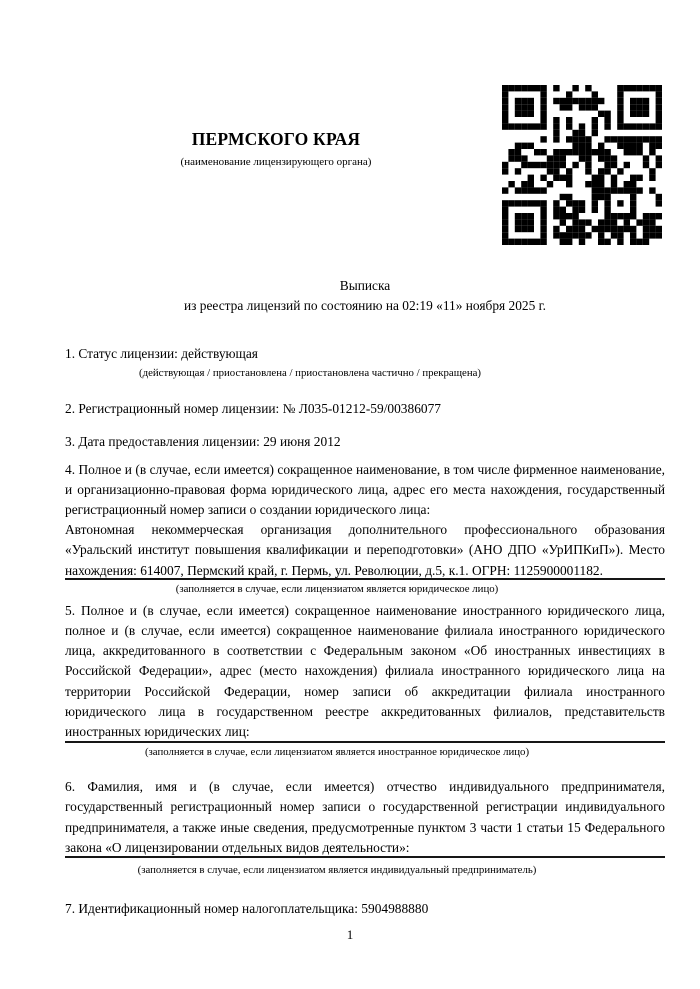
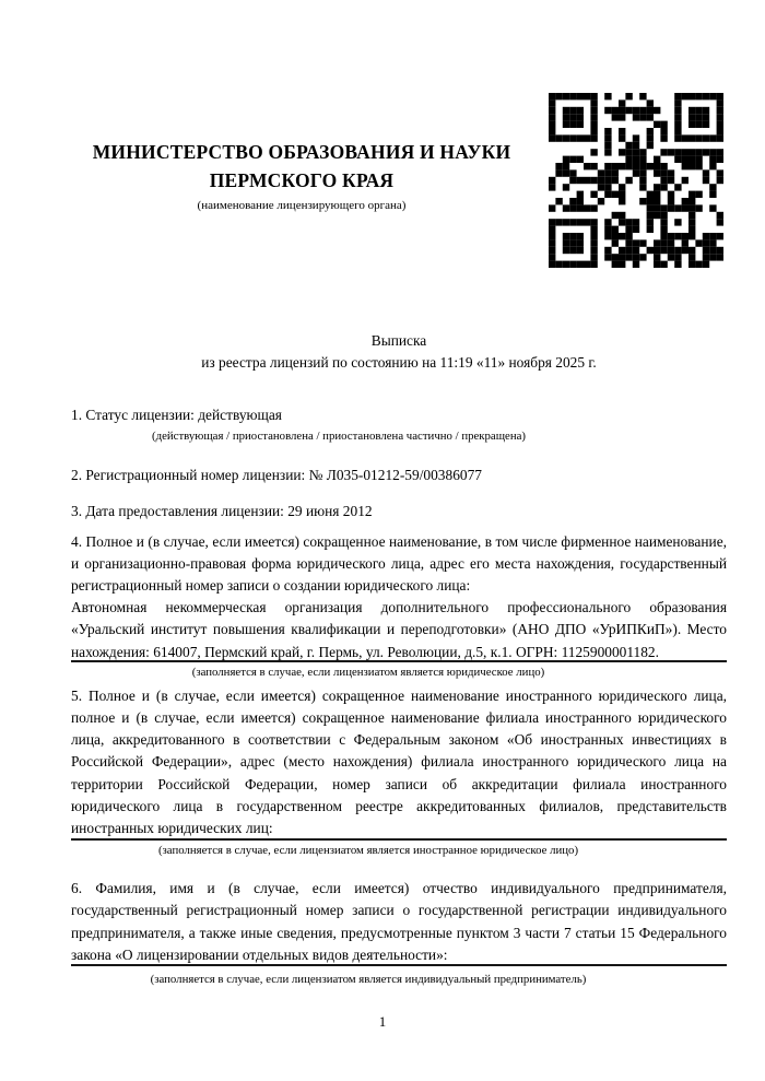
+ МИНИСТЕРСТВО ОБРАЗОВАНИЯ И НАУКИ
  ПЕРМСКОГО КРАЯ
  (наименование лицензирующего органа)
  Выписка
- из реестра лицензий по состоянию на 02:19 «11» ноября 2025 г.
+ из реестра лицензий по состоянию на 11:19 «11» ноября 2025 г.
  1. Статус лицензии: действующая
  (действующая / приостановлена / приостановлена частично / прекращена)
  2. Регистрационный номер лицензии: № Л035-01212-59/00386077
  3. Дата предоставления лицензии: 29 июня 2012
  4. Полное и (в случае, если имеется) сокращенное наименование, в том числе фирменное наименование, и организационно-правовая форма юридического лица, адрес его места нахождения, государственный регистрационный номер записи о создании юридического лица:
  Автономная некоммерческая организация дополнительного профессионального образования «Уральский институт повышения квалификации и переподготовки» (АНО ДПО «УрИПКиП»). Место нахождения: 614007, Пермский край, г. Пермь, ул. Революции, д.5, к.1. ОГРН: 1125900001182.
  (заполняется в случае, если лицензиатом является юридическое лицо)
  5. Полное и (в случае, если имеется) сокращенное наименование иностранного юридического лица, полное и (в случае, если имеется) сокращенное наименование филиала иностранного юридического лица, аккредитованного в соответствии с Федеральным законом «Об иностранных инвестициях в Российской Федерации», адрес (место нахождения) филиала иностранного юридического лица на территории Российской Федерации, номер записи об аккредитации филиала иностранного юридического лица в государственном реестре аккредитованных филиалов, представительств иностранных юридических лиц:
  (заполняется в случае, если лицензиатом является иностранное юридическое лицо)
- 6. Фамилия, имя и (в случае, если имеется) отчество индивидуального предпринимателя, государственный регистрационный номер записи о государственной регистрации индивидуального предпринимателя, а также иные сведения, предусмотренные пунктом 3 части 1 статьи 15 Федерального закона «О лицензировании отдельных видов деятельности»:
+ 6. Фамилия, имя и (в случае, если имеется) отчество индивидуального предпринимателя, государственный регистрационный номер записи о государственной регистрации индивидуального предпринимателя, а также иные сведения, предусмотренные пунктом 3 части 7 статьи 15 Федерального закона «О лицензировании отдельных видов деятельности»:
  (заполняется в случае, если лицензиатом является индивидуальный предприниматель)
- 7. Идентификационный номер налогоплательщика: 5904988880
  1
